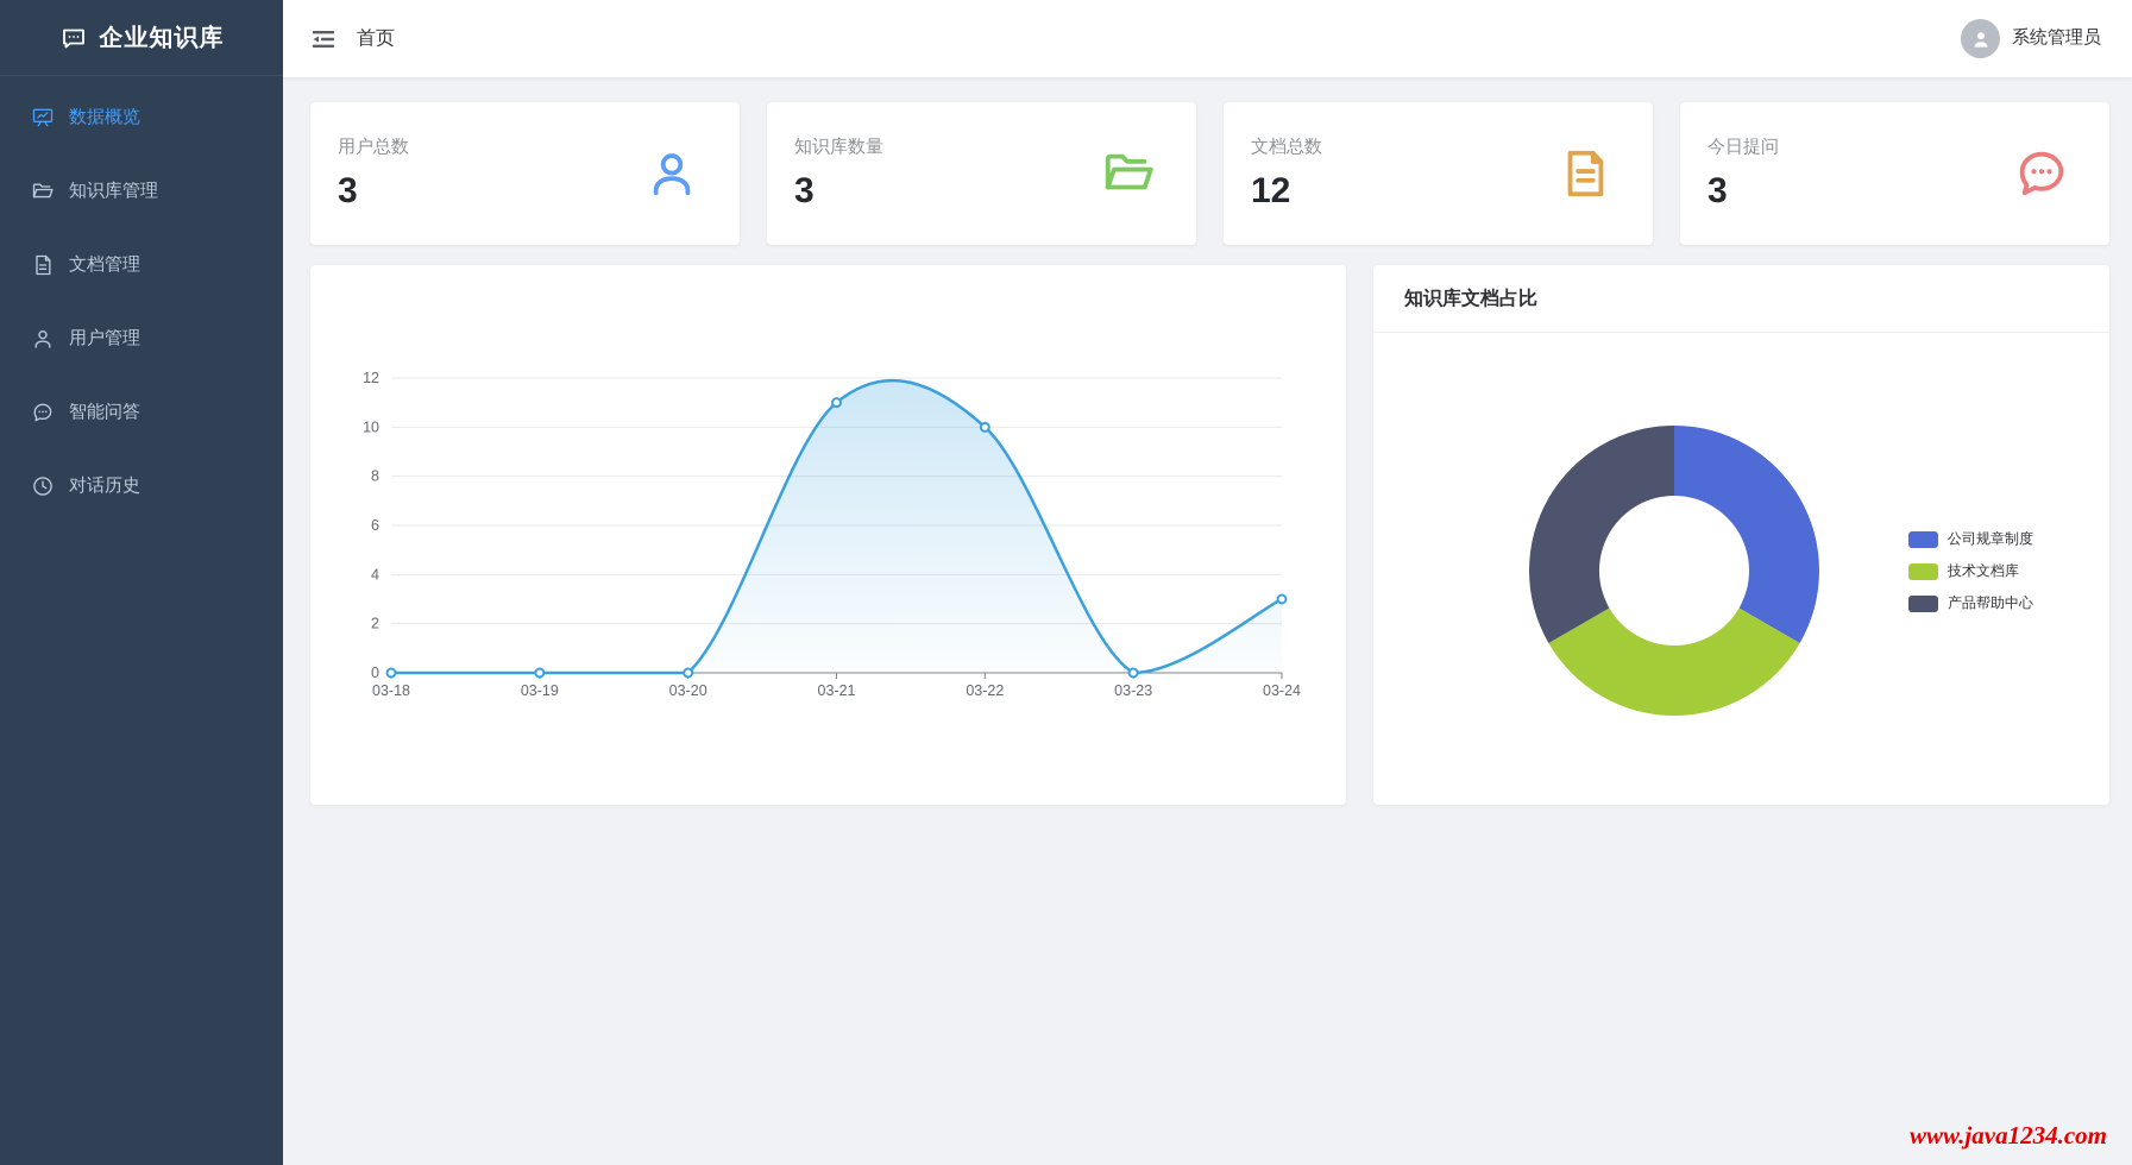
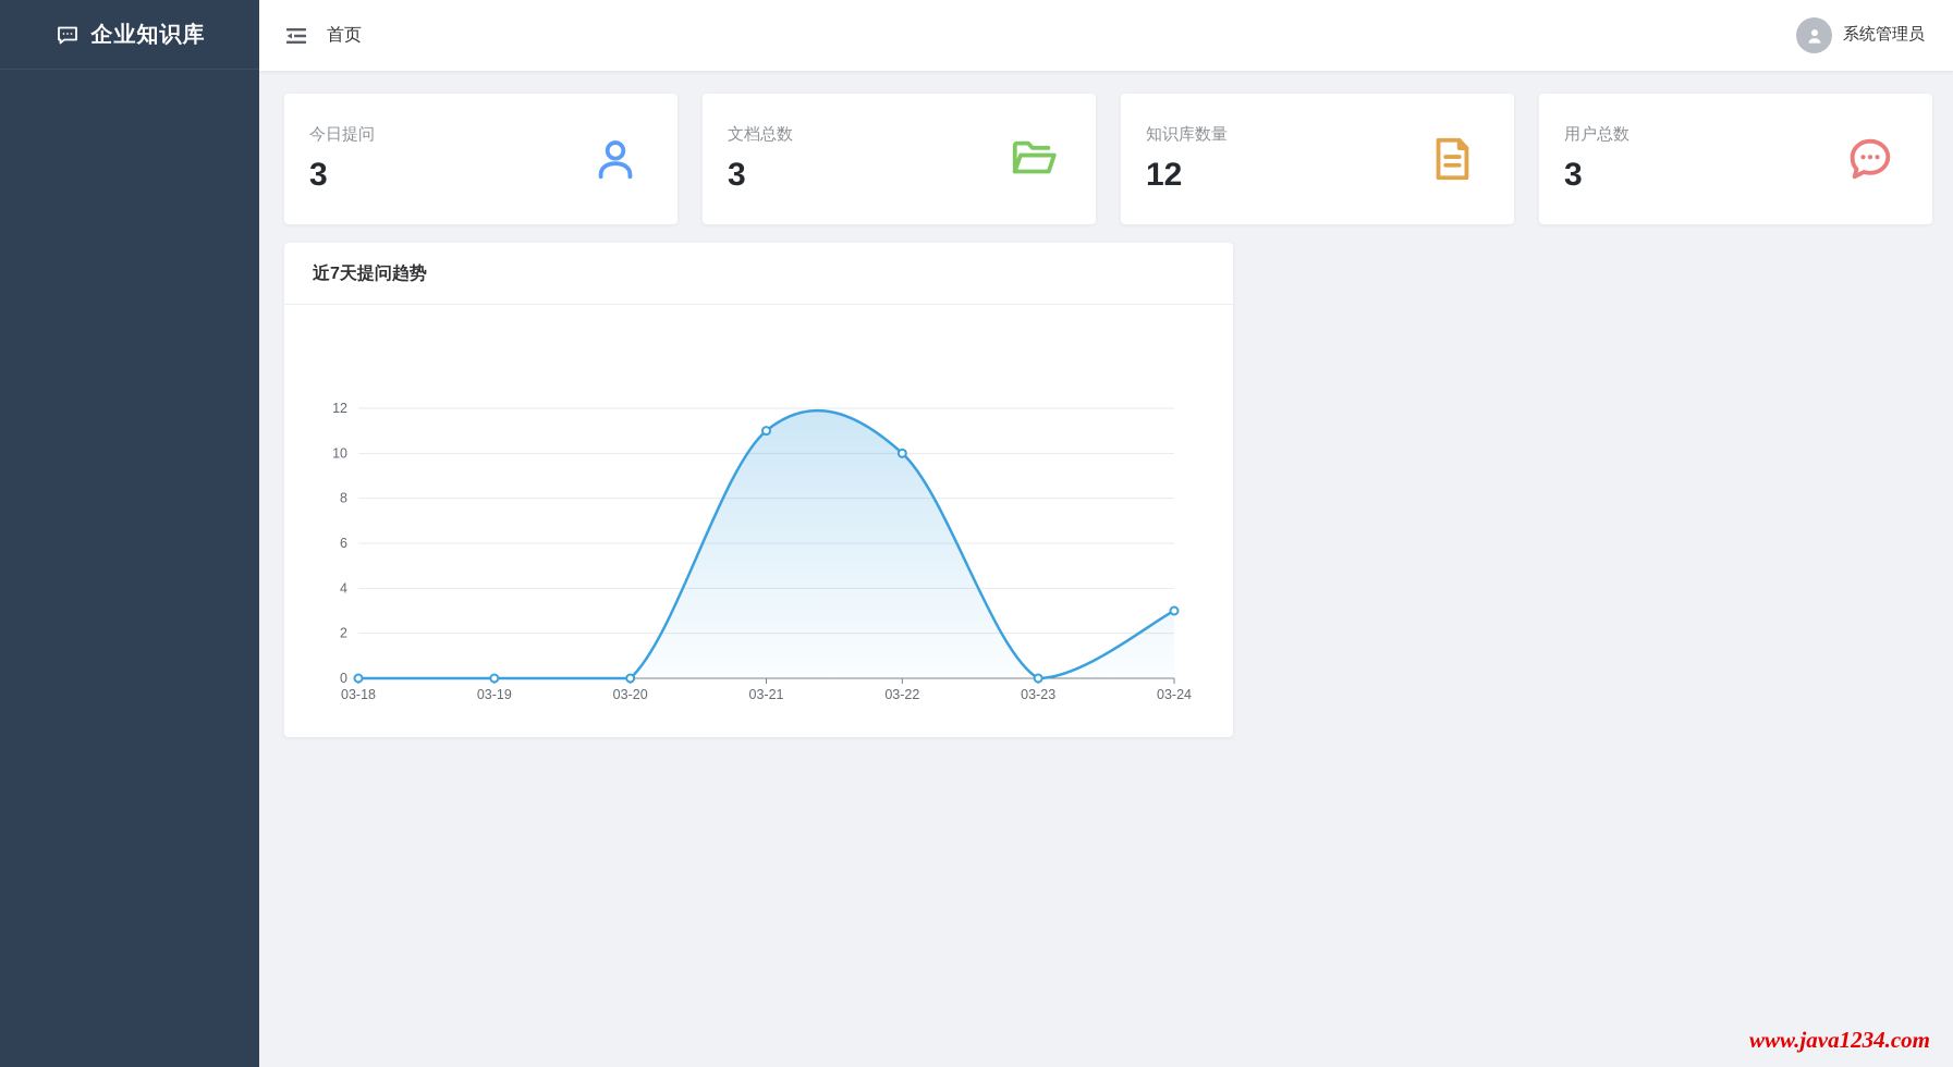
  企业知识库
- 数据概览
- 知识库管理
- 文档管理
- 用户管理
- 智能问答
- 对话历史
  首页
  系统管理员
- 用户总数
+ 今日提问
  3
- 知识库数量
+ 文档总数
  3
- 文档总数
+ 知识库数量
  12
- 今日提问
+ 用户总数
  3
+ 近7天提问趋势
  0
  2
  4
  6
  8
  10
  12
  03-18
  03-19
  03-20
  03-21
  03-22
  03-23
  03-24
- 知识库文档占比
- 公司规章制度
- 技术文档库
- 产品帮助中心
  www.java1234.com
